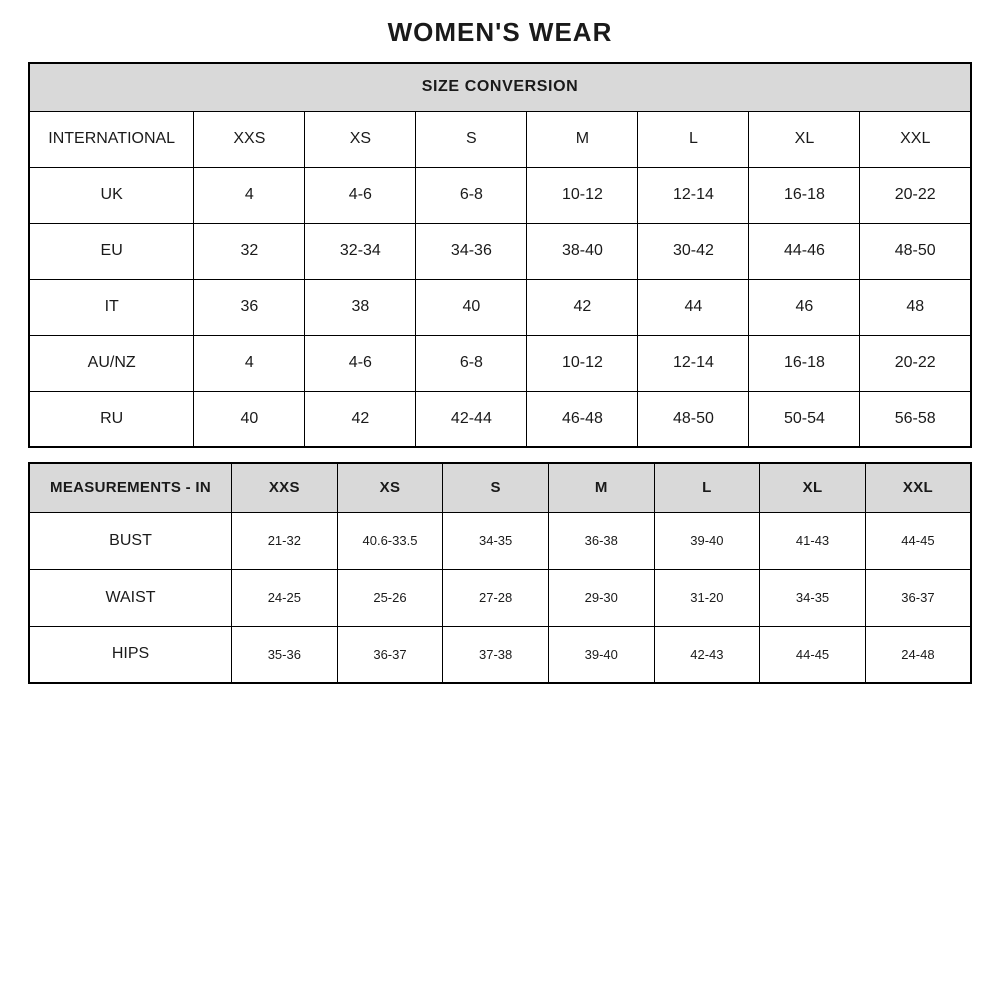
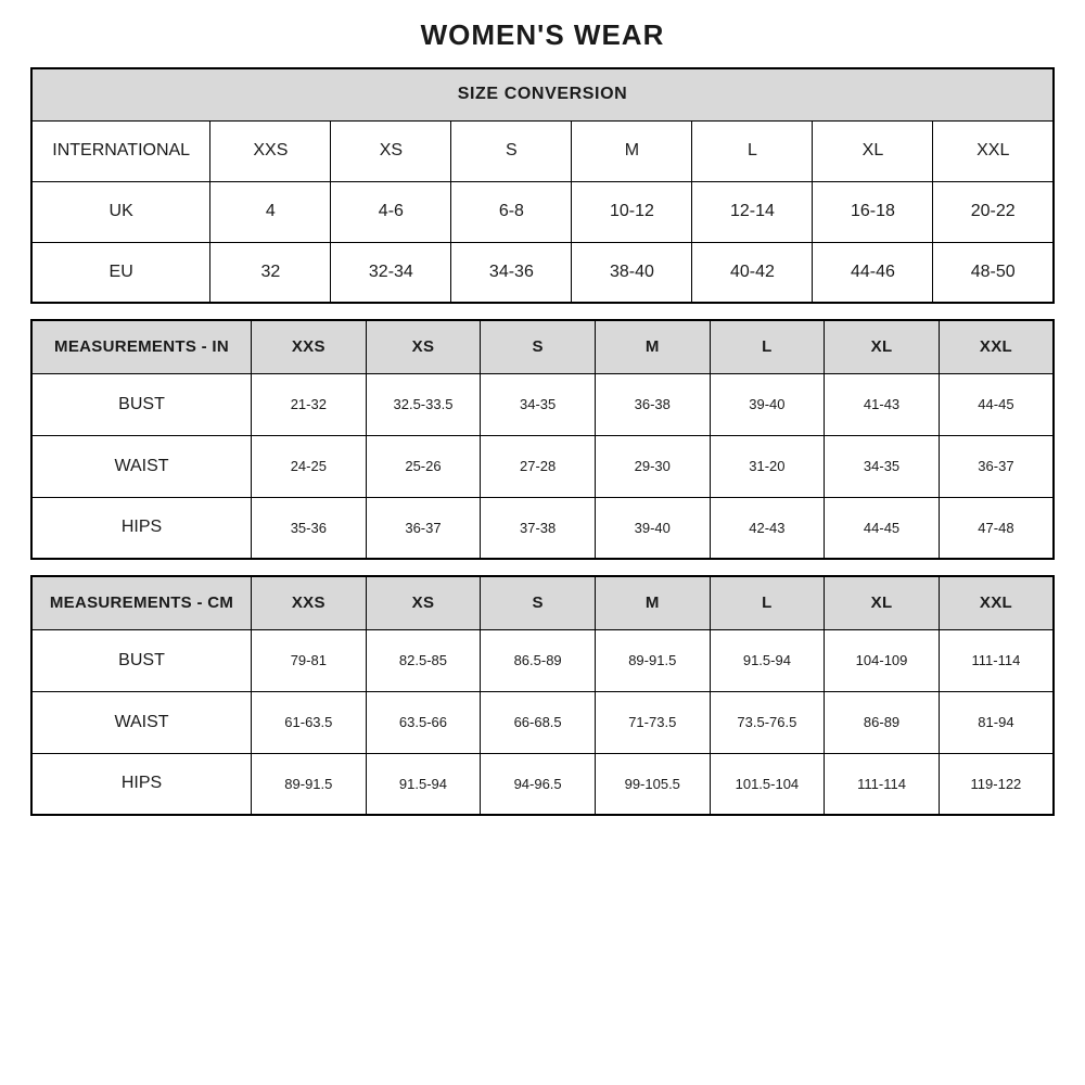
  WOMEN'S WEAR
  SIZE CONVERSION
  INTERNATIONAL	XXS	XS	S	M	L	XL	XXL
  UK	4	4-6	6-8	10-12	12-14	16-18	20-22
- EU	32	32-34	34-36	38-40	30-42	44-46	48-50
+ EU	32	32-34	34-36	38-40	40-42	44-46	48-50
- IT	36	38	40	42	44	46	48
- AU/NZ	4	4-6	6-8	10-12	12-14	16-18	20-22
- RU	40	42	42-44	46-48	48-50	50-54	56-58
  MEASUREMENTS - IN	XXS	XS	S	M	L	XL	XXL
- BUST	21-32	40.6-33.5	34-35	36-38	39-40	41-43	44-45
+ BUST	21-32	32.5-33.5	34-35	36-38	39-40	41-43	44-45
  WAIST	24-25	25-26	27-28	29-30	31-20	34-35	36-37
- HIPS	35-36	36-37	37-38	39-40	42-43	44-45	24-48
+ HIPS	35-36	36-37	37-38	39-40	42-43	44-45	47-48
+ MEASUREMENTS - CM	XXS	XS	S	M	L	XL	XXL
+ BUST	79-81	82.5-85	86.5-89	89-91.5	91.5-94	104-109	111-114
+ WAIST	61-63.5	63.5-66	66-68.5	71-73.5	73.5-76.5	86-89	81-94
+ HIPS	89-91.5	91.5-94	94-96.5	99-105.5	101.5-104	111-114	119-122
